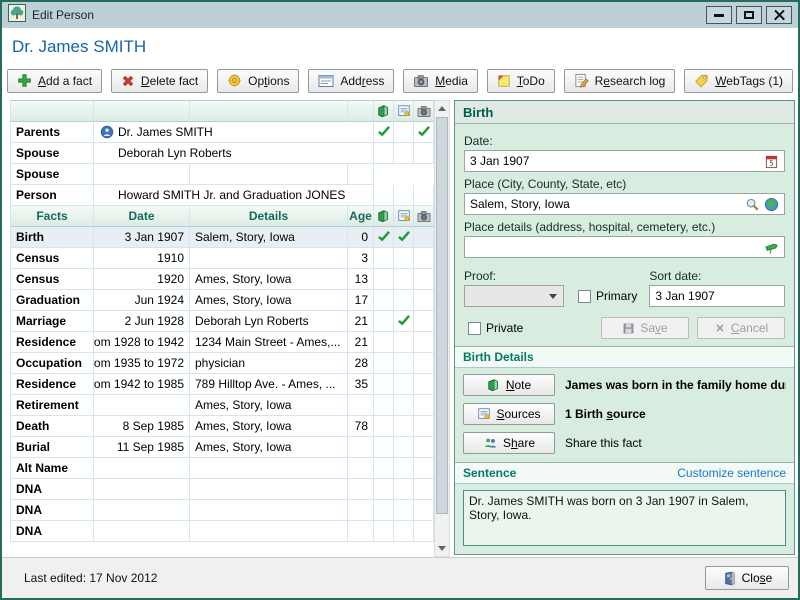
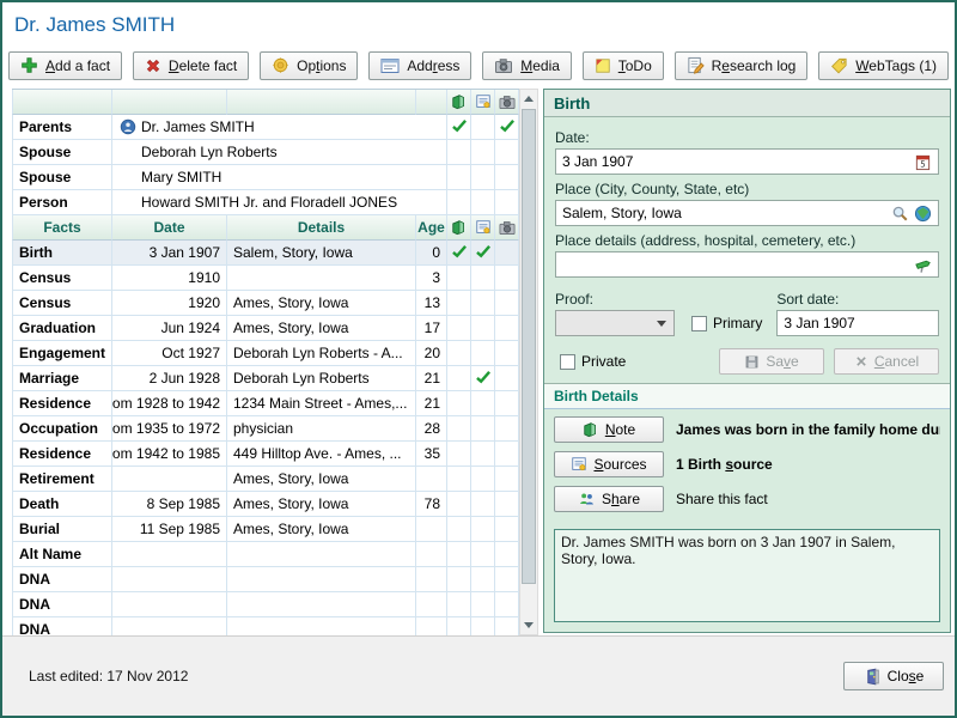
- Edit Person
  Dr. James SMITH
  Add a fact
  Delete fact
  Options
  Address
  Media
  ToDo
  Research log
  WebTags (1)
  Parents
  Dr. James SMITH
  Spouse
  Deborah Lyn Roberts
  Spouse
+ Mary SMITH
  Person
- Howard SMITH Jr. and Graduation JONES
+ Howard SMITH Jr. and Floradell JONES
  Facts
  Date
  Details
  Age
  Birth
  3 Jan 1907
  Salem, Story, Iowa
  0
  Census
  1910
  3
  Census
  1920
  Ames, Story, Iowa
  13
  Graduation
  Jun 1924
  Ames, Story, Iowa
  17
+ Engagement
+ Oct 1927
+ Deborah Lyn Roberts - A...
+ 20
  Marriage
  2 Jun 1928
  Deborah Lyn Roberts
  21
  Residence
  om 1928 to 1942
  1234 Main Street - Ames,...
  21
  Occupation
  om 1935 to 1972
  physician
  28
  Residence
  om 1942 to 1985
- 789 Hilltop Ave. - Ames, ...
+ 449 Hilltop Ave. - Ames, ...
  35
  Retirement
  Ames, Story, Iowa
  Death
  8 Sep 1985
  Ames, Story, Iowa
  78
  Burial
  11 Sep 1985
  Ames, Story, Iowa
  Alt Name
  DNA
  DNA
  DNA
  Birth
  Date:
  3 Jan 1907
  5
  Place (City, County, State, etc)
  Salem, Story, Iowa
  Place details (address, hospital, cemetery, etc.)
  Proof:
  Primary
  Sort date:
  3 Jan 1907
  Private
  Save
  Cancel
  Birth Details
  Note
  James was born in the family home du
  Sources
  1 Birth source
  Share
  Share this fact
- Sentence
- Customize sentence
  Dr. James SMITH was born on 3 Jan 1907 in Salem, Story, Iowa.
  Last edited: 17 Nov 2012
  Close
